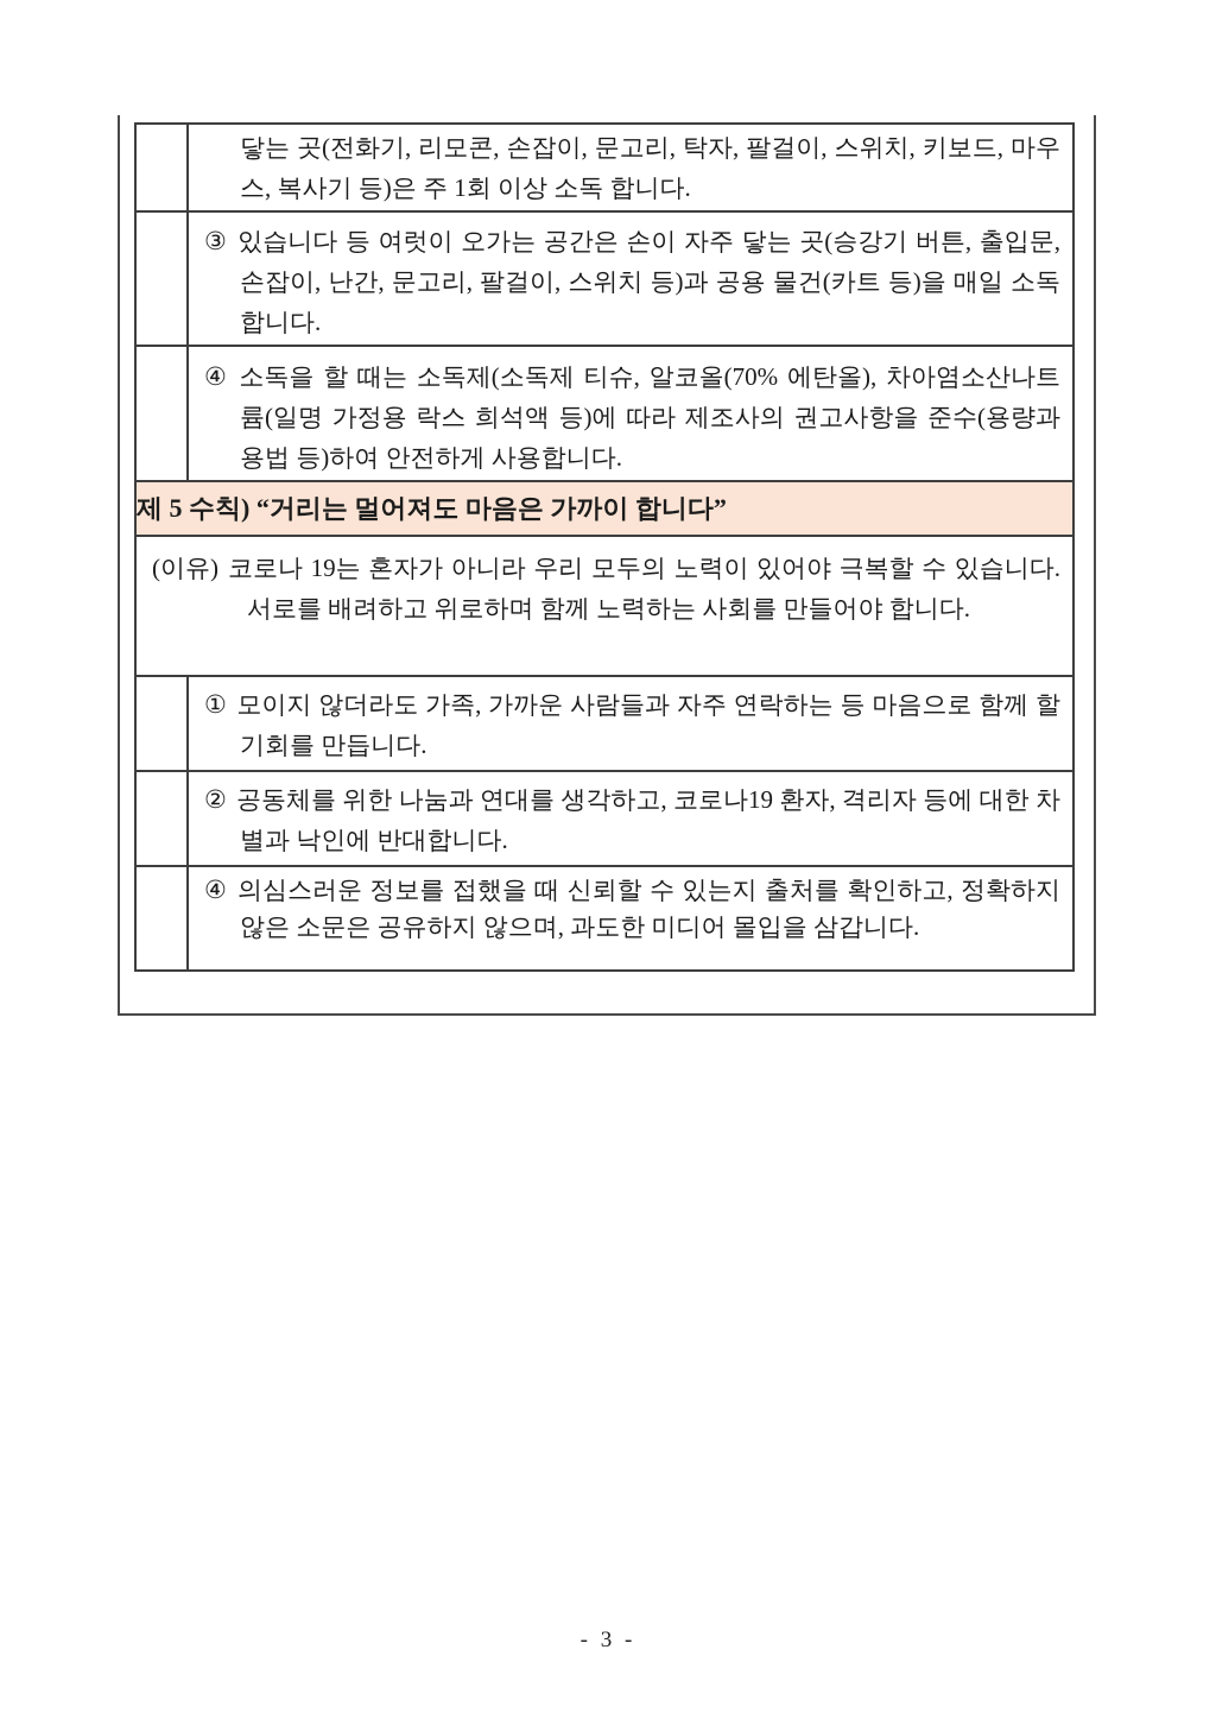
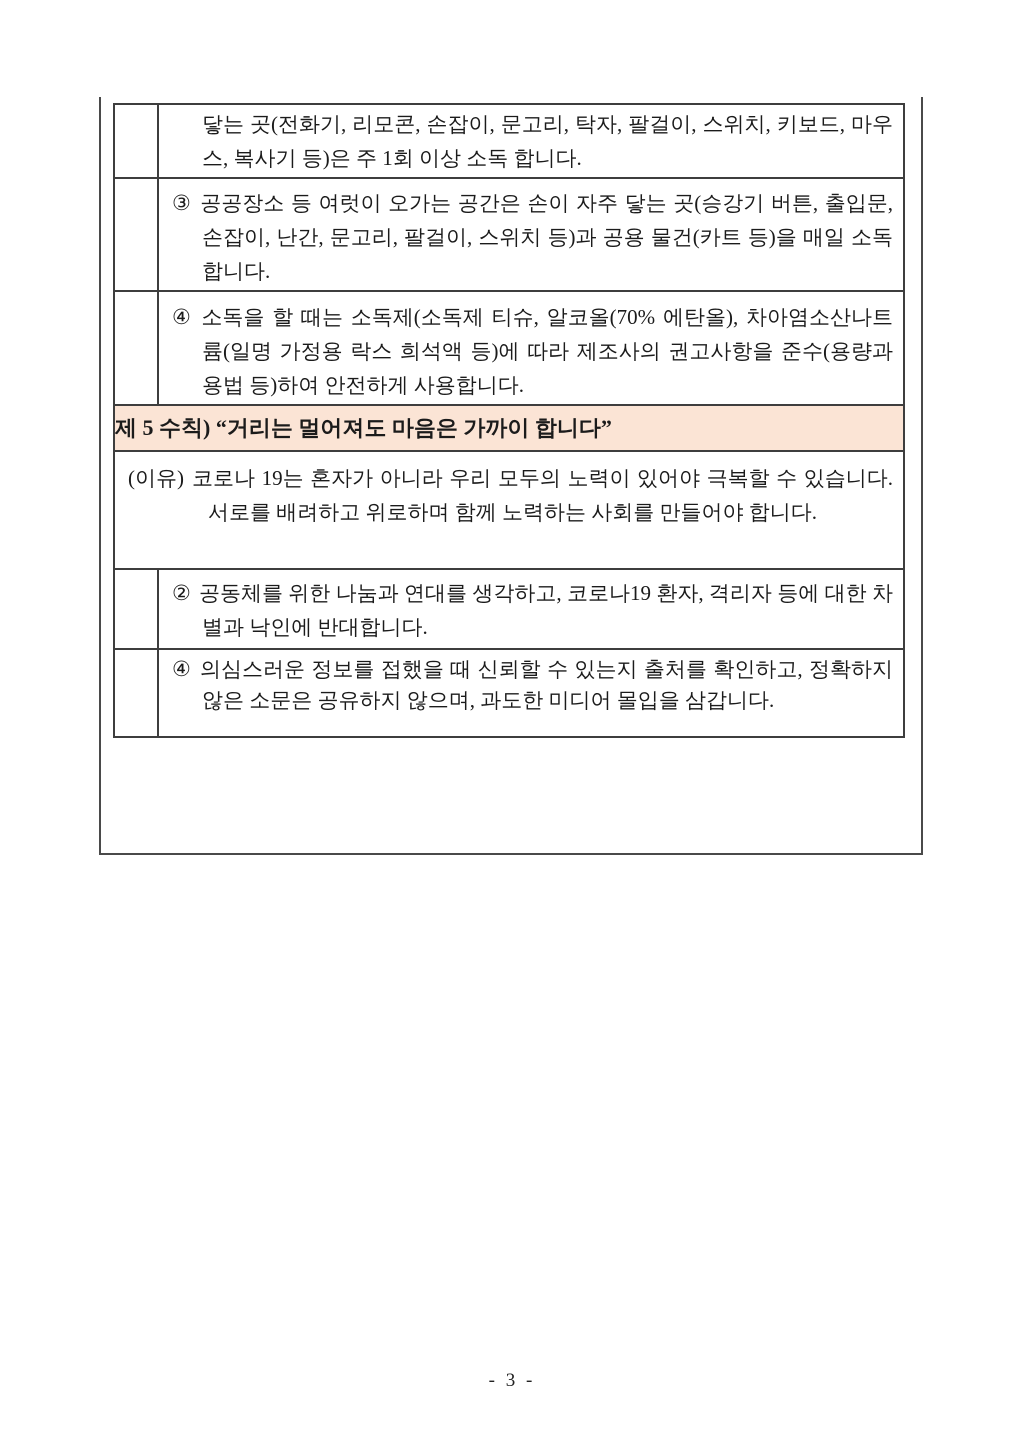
  	닿는 곳(전화기, 리모콘, 손잡이, 문고리, 탁자, 팔걸이, 스위치, 키보드, 마우스, 복사기 등)은 주 1회 이상 소독 합니다.
- 	③ 있습니다 등 여럿이 오가는 공간은 손이 자주 닿는 곳(승강기 버튼, 출입문, 손잡이, 난간, 문고리, 팔걸이, 스위치 등)과 공용 물건(카트 등)을 매일 소독 합니다.
+ 	③ 공공장소 등 여럿이 오가는 공간은 손이 자주 닿는 곳(승강기 버튼, 출입문, 손잡이, 난간, 문고리, 팔걸이, 스위치 등)과 공용 물건(카트 등)을 매일 소독 합니다.
  	④ 소독을 할 때는 소독제(소독제 티슈, 알코올(70% 에탄올), 차아염소산나트륨(일명 가정용 락스 희석액 등)에 따라 제조사의 권고사항을 준수(용량과 용법 등)하여 안전하게 사용합니다.
  제 5 수칙) “거리는 멀어져도 마음은 가까이 합니다”
  (이유) 코로나 19는 혼자가 아니라 우리 모두의 노력이 있어야 극복할 수 있습니다. 서로를 배려하고 위로하며 함께 노력하는 사회를 만들어야 합니다.
- 	① 모이지 않더라도 가족, 가까운 사람들과 자주 연락하는 등 마음으로 함께 할 기회를 만듭니다.
  	② 공동체를 위한 나눔과 연대를 생각하고, 코로나19 환자, 격리자 등에 대한 차별과 낙인에 반대합니다.
  	④ 의심스러운 정보를 접했을 때 신뢰할 수 있는지 출처를 확인하고, 정확하지 않은 소문은 공유하지 않으며, 과도한 미디어 몰입을 삼갑니다.
  - 3 -
